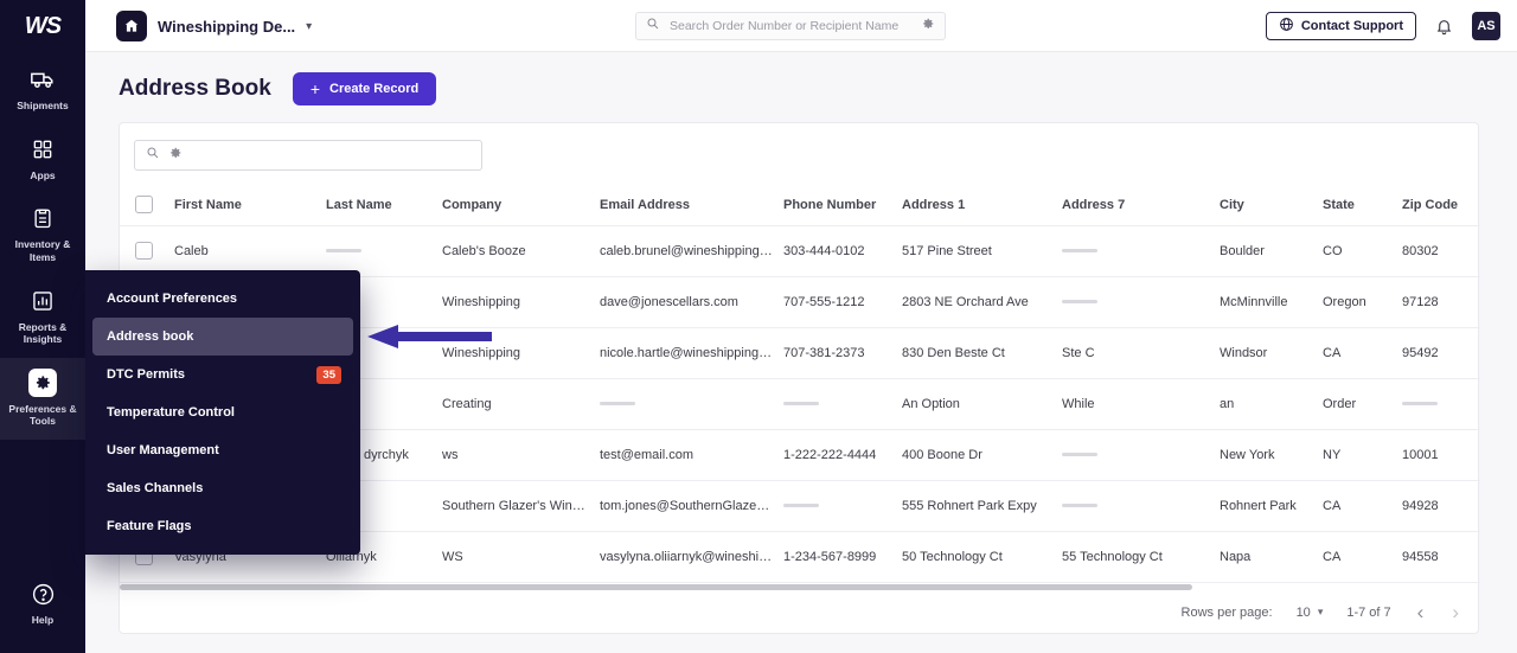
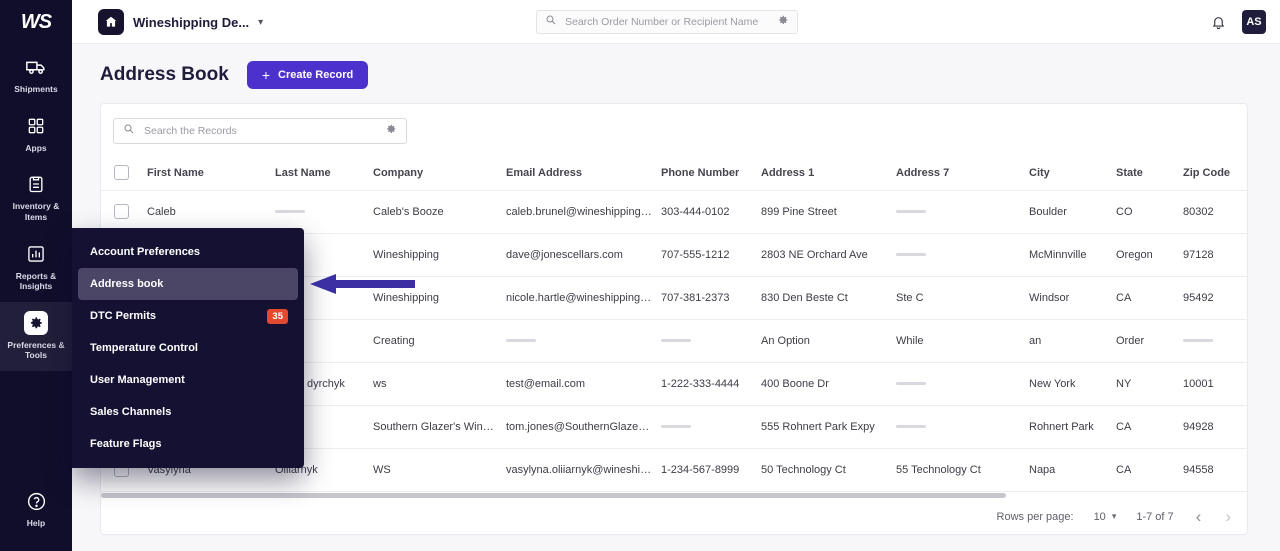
  WS
  Shipments
  Apps
  Inventory & Items
  Reports & Insights
  Preferences & Tools
  Help
  Wineshipping De...
  ▾
  Search Order Number or Recipient Name
- Contact Support
  AS
  Address Book
  +
  Create Record
+ Search the Records
  	First Name	Last Name	Company	Email Address	Phone Number	Address 1	Address 7	City	State	Zip Code
- 	Caleb		Caleb's Booze	caleb.brunel@wineshipping.com	303-444-0102	517 Pine Street		Boulder	CO	80302
+ 	Caleb		Caleb's Booze	caleb.brunel@wineshipping.com	303-444-0102	899 Pine Street		Boulder	CO	80302
  			Wineshipping	dave@jonescellars.com	707-555-1212	2803 NE Orchard Ave		McMinnville	Oregon	97128
  			Wineshipping	nicole.hartle@wineshipping.com	707-381-2373	830 Den Beste Ct	Ste C	Windsor	CA	95492
  			Creating			An Option	While	an	Order
- 		dyrchyk	ws	test@email.com	1-222-222-4444	400 Boone Dr		New York	NY	10001
+ 		dyrchyk	ws	test@email.com	1-222-333-4444	400 Boone Dr		New York	NY	10001
  			Southern Glazer's Wine & S	tom.jones@SouthernGlazes.co		555 Rohnert Park Expy		Rohnert Park	CA	94928
  	Vasylyna	Oliiarnyk	WS	vasylyna.oliiarnyk@wineshippin	1-234-567-8999	50 Technology Ct	55 Technology Ct	Napa	CA	94558
  Rows per page:
  10
  ▾
  1-7 of 7
  ‹
  ›
  Account Preferences
  Address book
  DTC Permits
  35
  Temperature Control
  User Management
  Sales Channels
  Feature Flags
